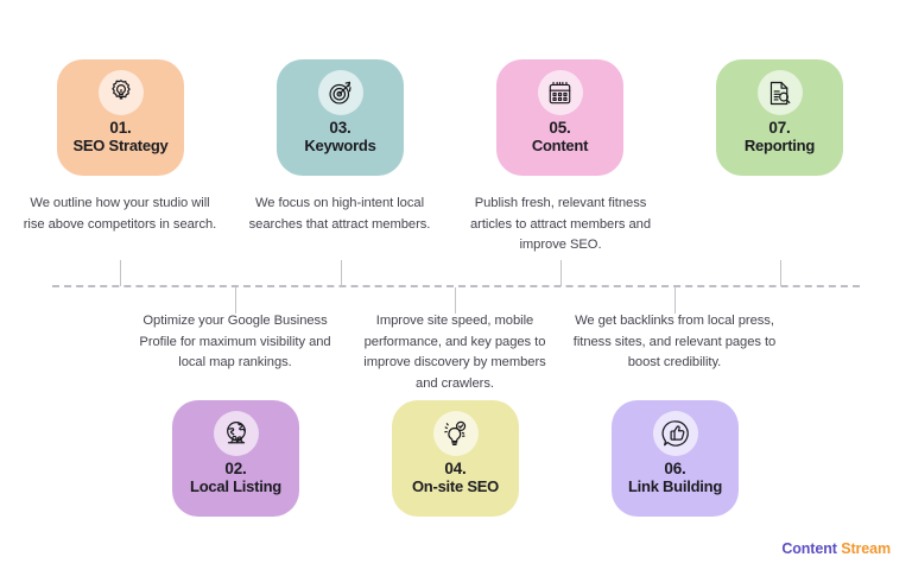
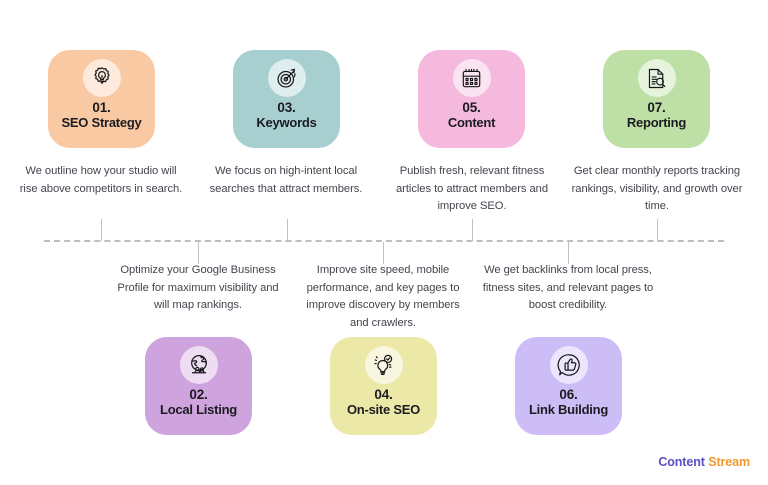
  01.
  SEO Strategy
  We outline how your studio will rise above competitors in search.
  03.
  Keywords
  We focus on high-intent local searches that attract members.
  05.
  Content
  Publish fresh, relevant fitness articles to attract members and improve SEO.
  07.
  Reporting
+ Get clear monthly reports tracking rankings, visibility, and growth over time.
- Optimize your Google Business Profile for maximum visibility and local map rankings.
+ Optimize your Google Business Profile for maximum visibility and will map rankings.
  02.
  Local Listing
  Improve site speed, mobile performance, and key pages to improve discovery by members and crawlers.
  04.
  On-site SEO
  We get backlinks from local press, fitness sites, and relevant pages to boost credibility.
  06.
  Link Building
  Content Stream
